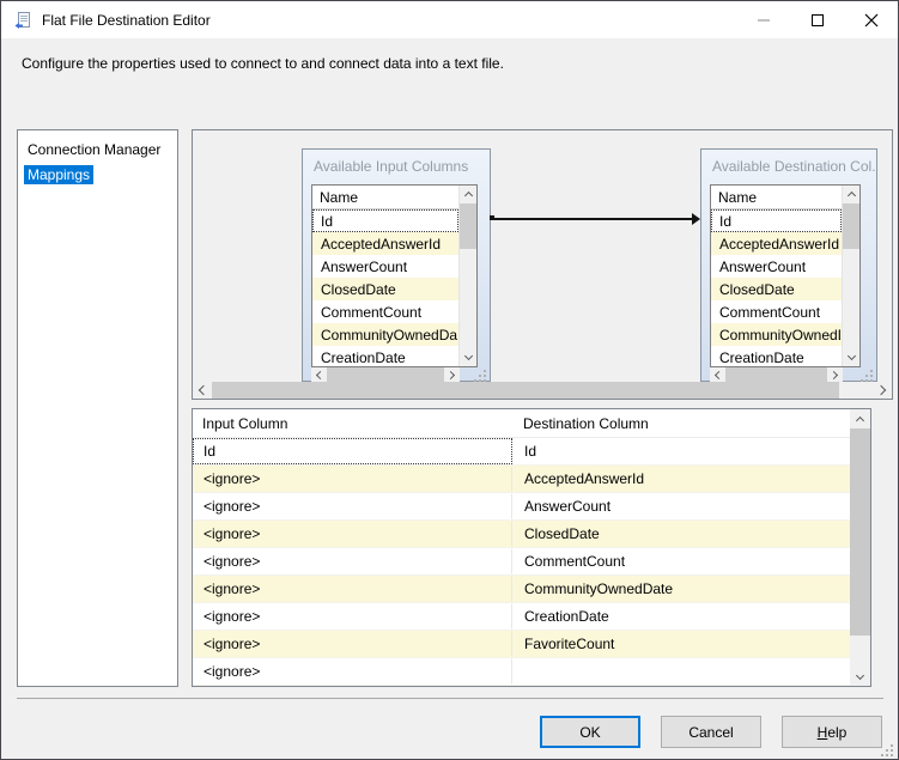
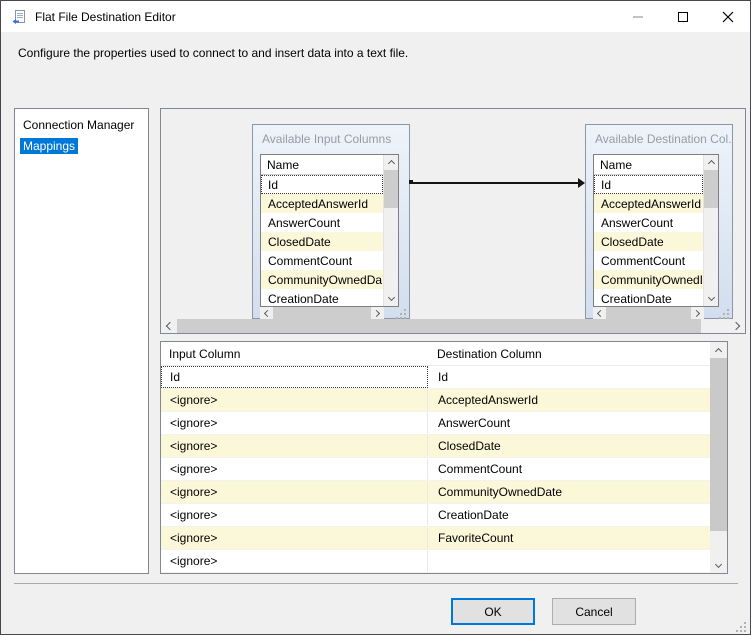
  Flat File Destination Editor
- Configure the properties used to connect to and connect data into a text file.
+ Configure the properties used to connect to and insert data into a text file.
  Connection Manager
  Mappings
  Available Input Columns
  Name
  Id
  AcceptedAnswerId
  AnswerCount
  ClosedDate
  CommentCount
  CommunityOwnedDa
  CreationDate
  Available Destination Col.
  Name
  Id
  AcceptedAnswerId
  AnswerCount
  ClosedDate
  CommentCount
  CommunityOwned
  CreationDate
  Input Column
  Destination Column
  Id
  Id
  <ignore>
  AcceptedAnswerId
  <ignore>
  AnswerCount
  <ignore>
  ClosedDate
  <ignore>
  CommentCount
  <ignore>
  CommunityOwnedDate
  <ignore>
  CreationDate
  <ignore>
  FavoriteCount
  <ignore>
  OK
  Cancel
- Help
